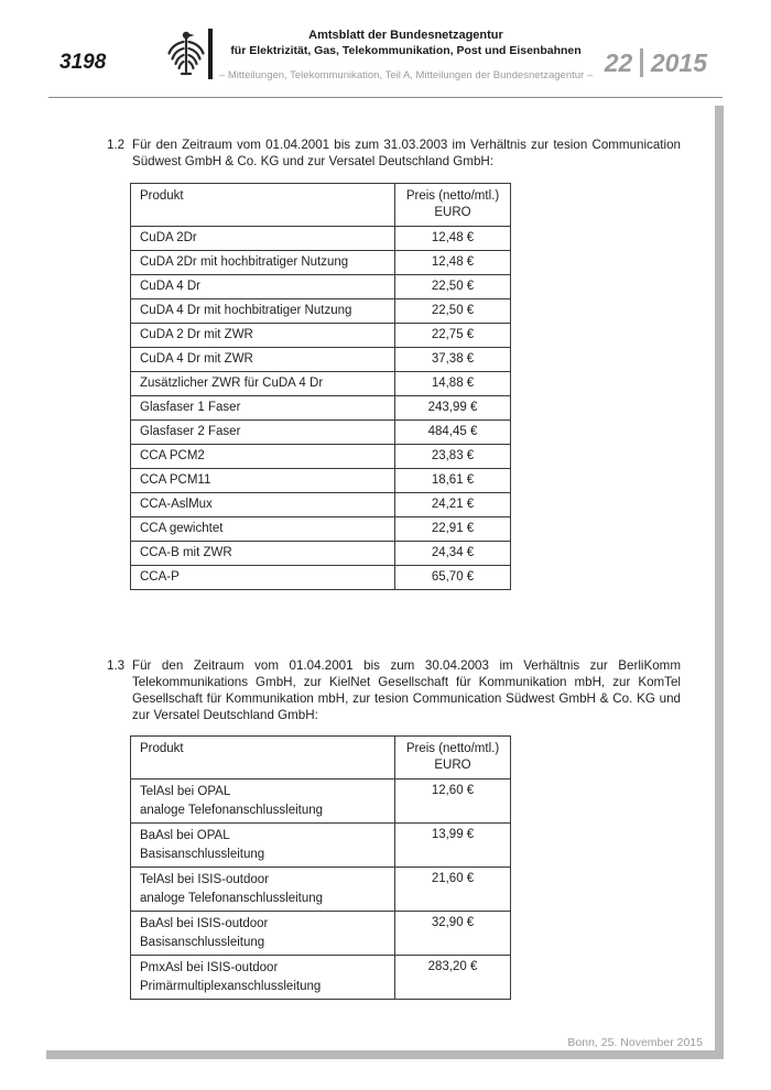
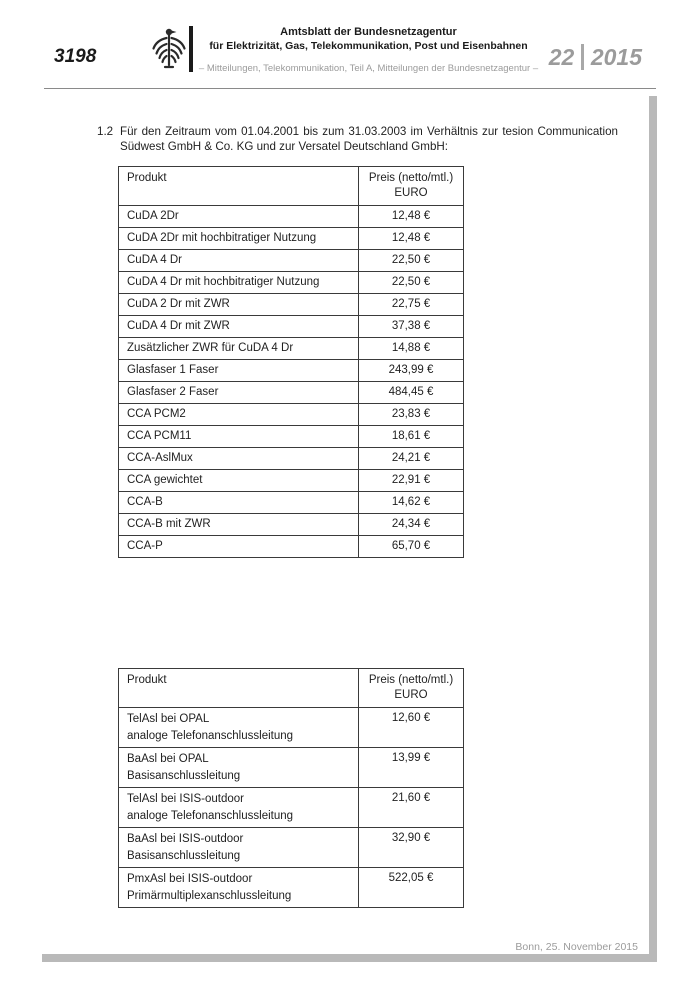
  3198
  Amtsblatt der Bundesnetzagentur
  für Elektrizität, Gas, Telekommunikation, Post und Eisenbahnen
  – Mitteilungen, Telekommunikation, Teil A, Mitteilungen der Bundesnetzagentur –
  22 2015
  1.2
  Für den Zeitraum vom 01.04.2001 bis zum 31.03.2003 im Verhältnis zur tesion Communication Südwest GmbH & Co. KG und zur Versatel Deutschland GmbH:
  Produkt	Preis (netto/mtl.) EURO
  CuDA 2Dr	12,48 €
  CuDA 2Dr mit hochbitratiger Nutzung	12,48 €
  CuDA 4 Dr	22,50 €
  CuDA 4 Dr mit hochbitratiger Nutzung	22,50 €
  CuDA 2 Dr mit ZWR	22,75 €
  CuDA 4 Dr mit ZWR	37,38 €
  Zusätzlicher ZWR für CuDA 4 Dr	14,88 €
  Glasfaser 1 Faser	243,99 €
  Glasfaser 2 Faser	484,45 €
  CCA PCM2	23,83 €
  CCA PCM11	18,61 €
  CCA-AslMux	24,21 €
  CCA gewichtet	22,91 €
+ CCA-B	14,62 €
  CCA-B mit ZWR	24,34 €
  CCA-P	65,70 €
- 1.3
- Für den Zeitraum vom 01.04.2001 bis zum 30.04.2003 im Verhältnis zur BerliKomm Telekommunikations GmbH, zur KielNet Gesellschaft für Kommunikation mbH, zur KomTel Gesellschaft für Kommunikation mbH, zur tesion Communication Südwest GmbH & Co. KG und zur Versatel Deutschland GmbH:
  Produkt	Preis (netto/mtl.) EURO
  TelAsl bei OPAL analoge Telefonanschlussleitung	12,60 €
  BaAsl bei OPAL Basisanschlussleitung	13,99 €
  TelAsl bei ISIS-outdoor analoge Telefonanschlussleitung	21,60 €
  BaAsl bei ISIS-outdoor Basisanschlussleitung	32,90 €
- PmxAsl bei ISIS-outdoor Primärmultiplexanschlussleitung	283,20 €
+ PmxAsl bei ISIS-outdoor Primärmultiplexanschlussleitung	522,05 €
  Bonn, 25. November 2015
